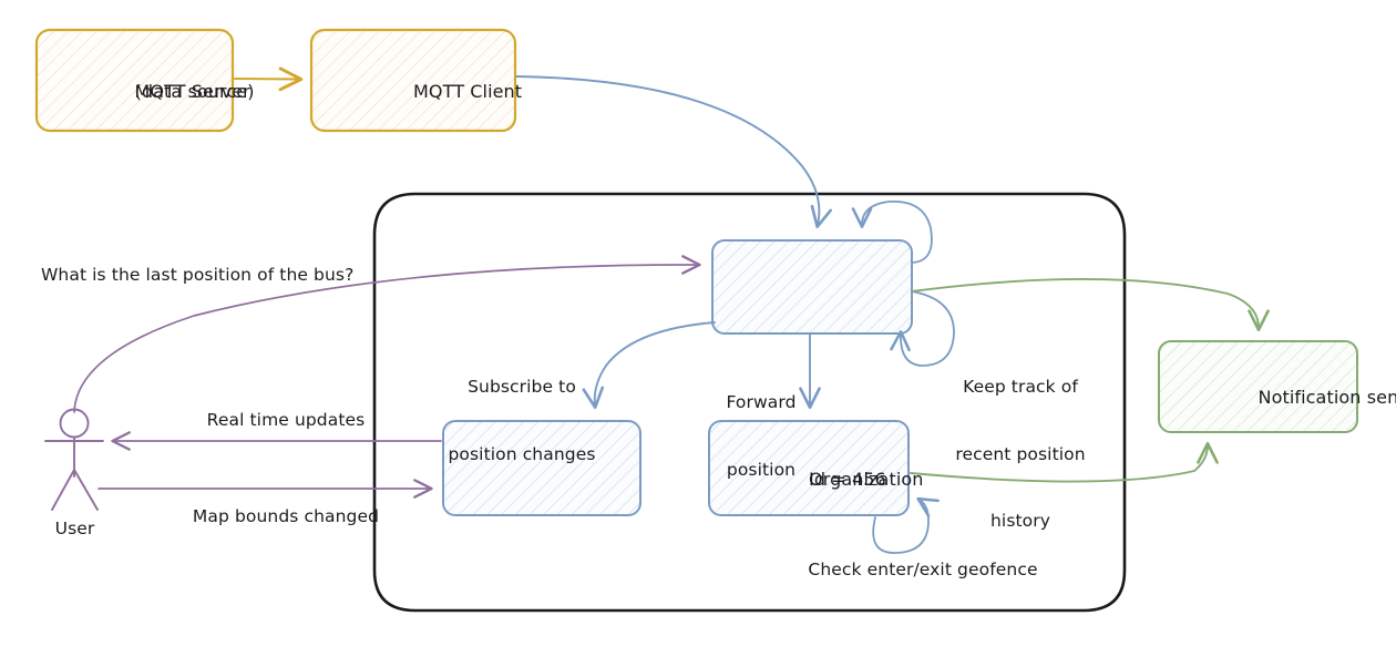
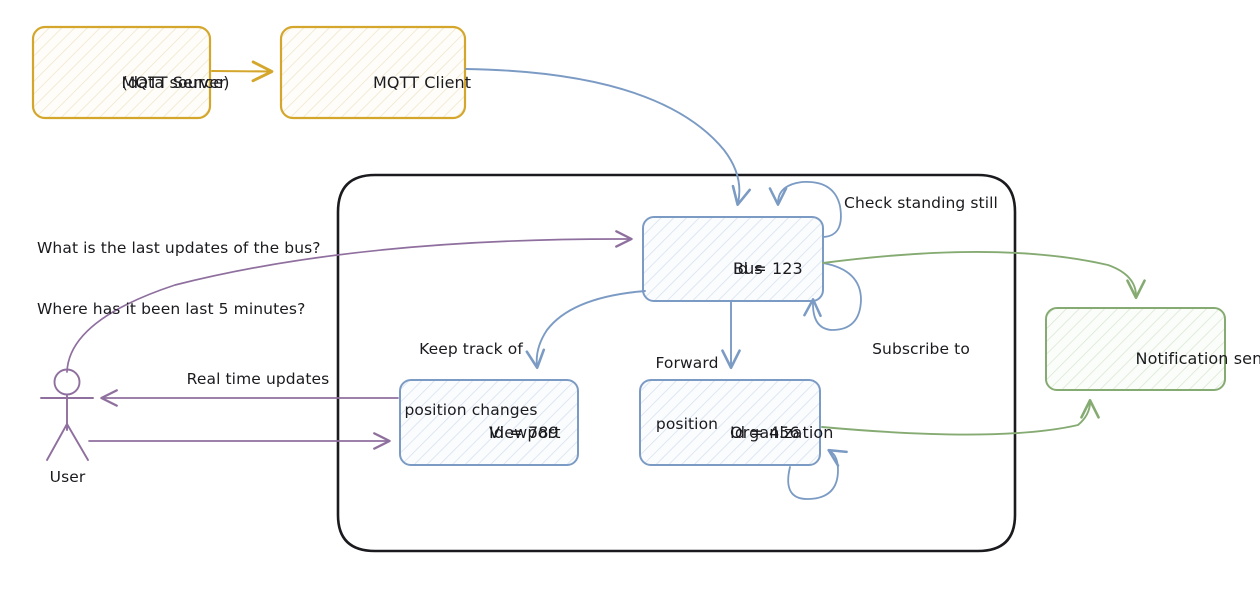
  (data source)
  MQTT Client
+ Id = 123
+ Id = 789
  Id = 456
  Notification sen
  User
- What is the last position of the bus?
+ What is the last updates of the bus?
+ Where has it been last 5 minutes?
+ Check standing still
- Keep track of
+ Subscribe to
- recent position
- history
- Subscribe to
+ Keep track of
  position changes
  Forward
  position
  Real time updates
- Map bounds changed
- Check enter/exit geofence
